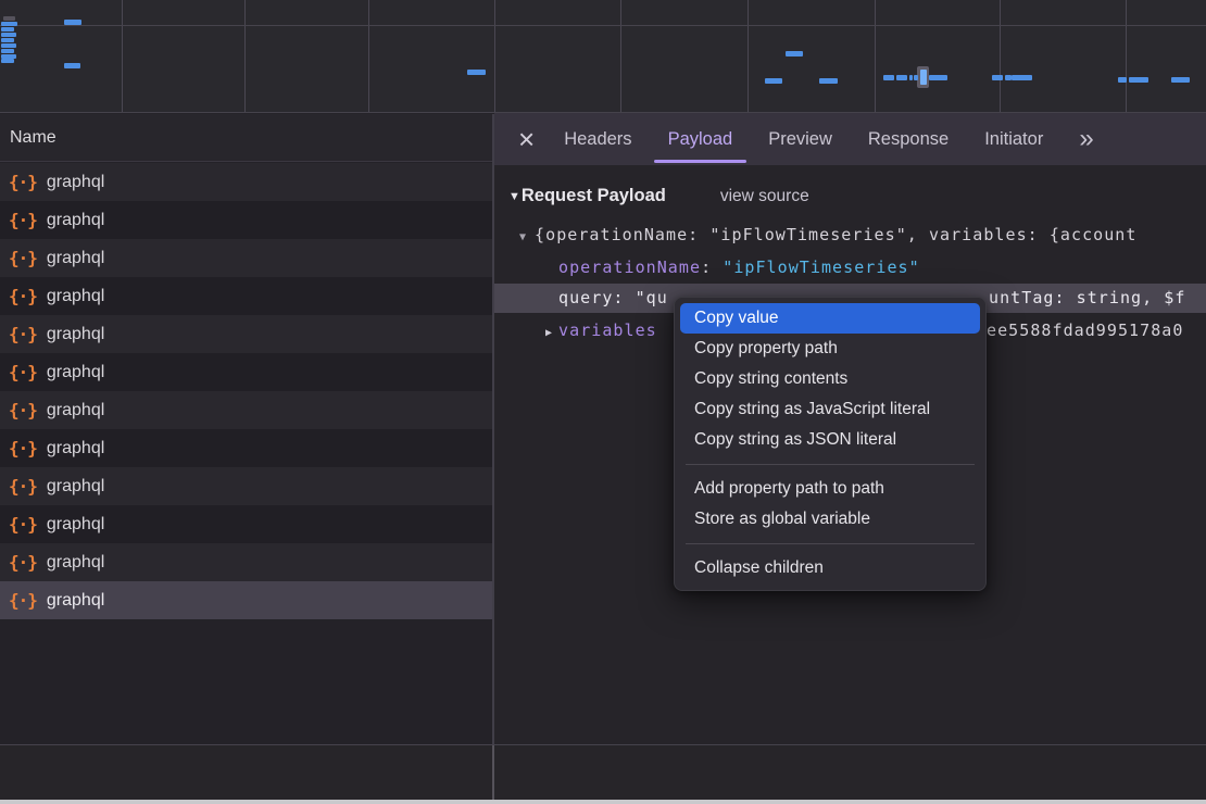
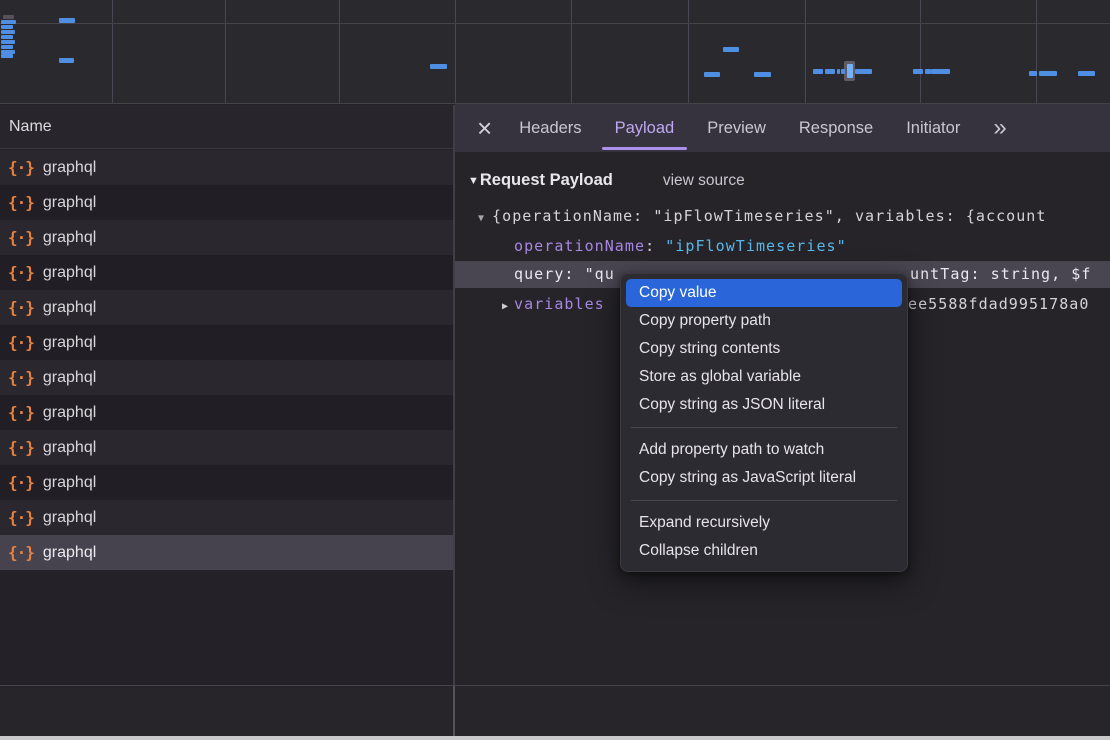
  Name
  {·}
  graphql
  {·}
  graphql
  {·}
  graphql
  {·}
  graphql
  {·}
  graphql
  {·}
  graphql
  {·}
  graphql
  {·}
  graphql
  {·}
  graphql
  {·}
  graphql
  {·}
  graphql
  {·}
  graphql
  ×
  Headers
  Payload
  Preview
  Response
  Initiator
  »
  ▼Request Payload view source
  ▼ {operationName: "ipFlowTimeseries", variables: {account
  operationName: "ipFlowTimeseries"
  query: "qu
  untTag: string, $f
  ▶ variables
  ee5588fdad995178a0
  Copy value
  Copy property path
  Copy string contents
- Copy string as JavaScript literal
+ Store as global variable
  Copy string as JSON literal
- Add property path to path
+ Add property path to watch
- Store as global variable
+ Copy string as JavaScript literal
+ Expand recursively
  Collapse children
